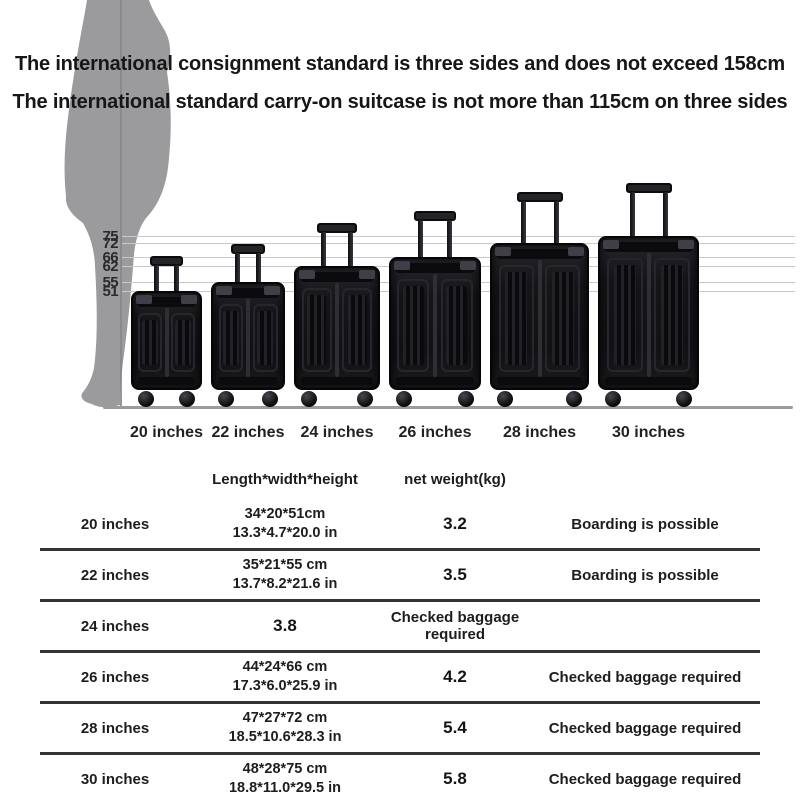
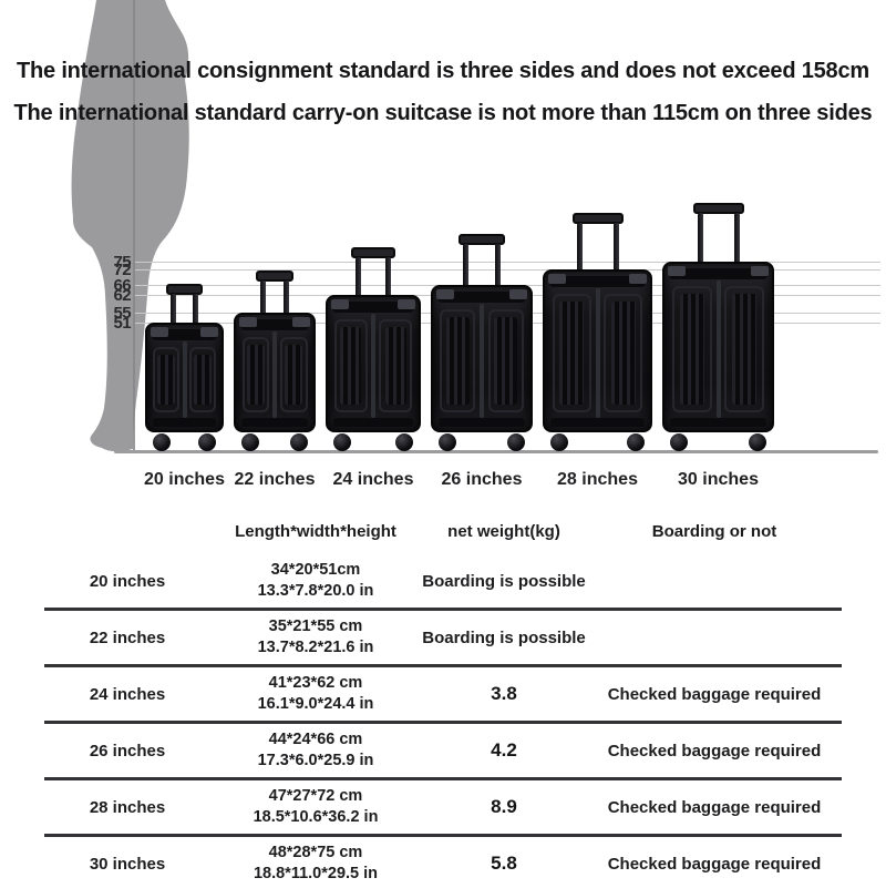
  75
  72
  66
  62
  55
  51
  20 inches
  22 inches
  24 inches
  26 inches
  28 inches
  30 inches
  The international consignment standard is three sides and does not exceed 158cm
  The international standard carry-on suitcase is not more than 115cm on three sides
  Length*width*height
  net weight(kg)
+ Boarding or not
  20 inches
  34*20*51cm
- 13.3*4.7*20.0 in
+ 13.3*7.8*20.0 in
- 3.2
  Boarding is possible
  22 inches
  35*21*55 cm
  13.7*8.2*21.6 in
- 3.5
  Boarding is possible
  24 inches
+ 41*23*62 cm
+ 16.1*9.0*24.4 in
  3.8
  Checked baggage required
  26 inches
  44*24*66 cm
  17.3*6.0*25.9 in
  4.2
  Checked baggage required
  28 inches
  47*27*72 cm
- 18.5*10.6*28.3 in
+ 18.5*10.6*36.2 in
- 5.4
+ 8.9
  Checked baggage required
  30 inches
  48*28*75 cm
  18.8*11.0*29.5 in
  5.8
  Checked baggage required
